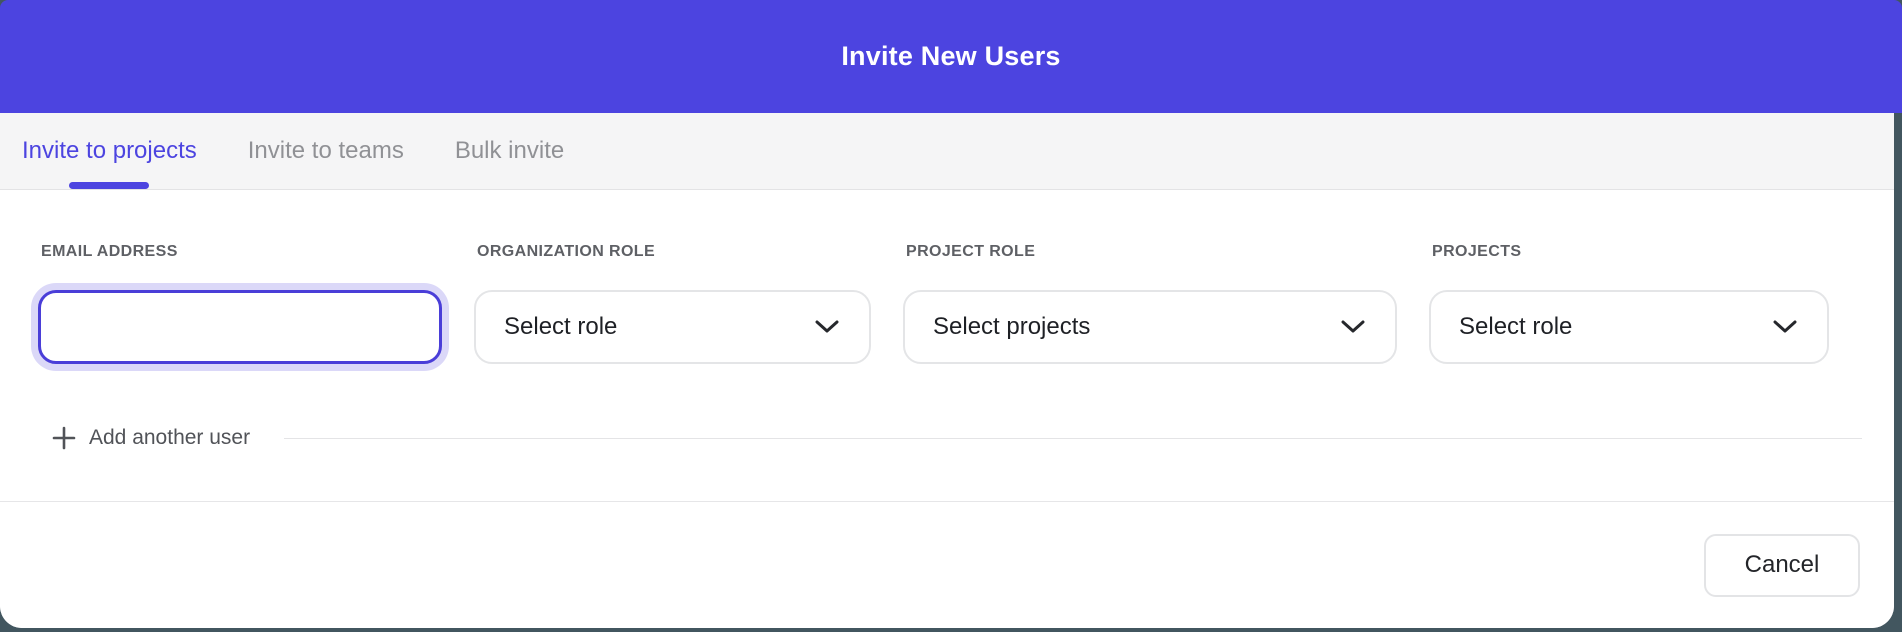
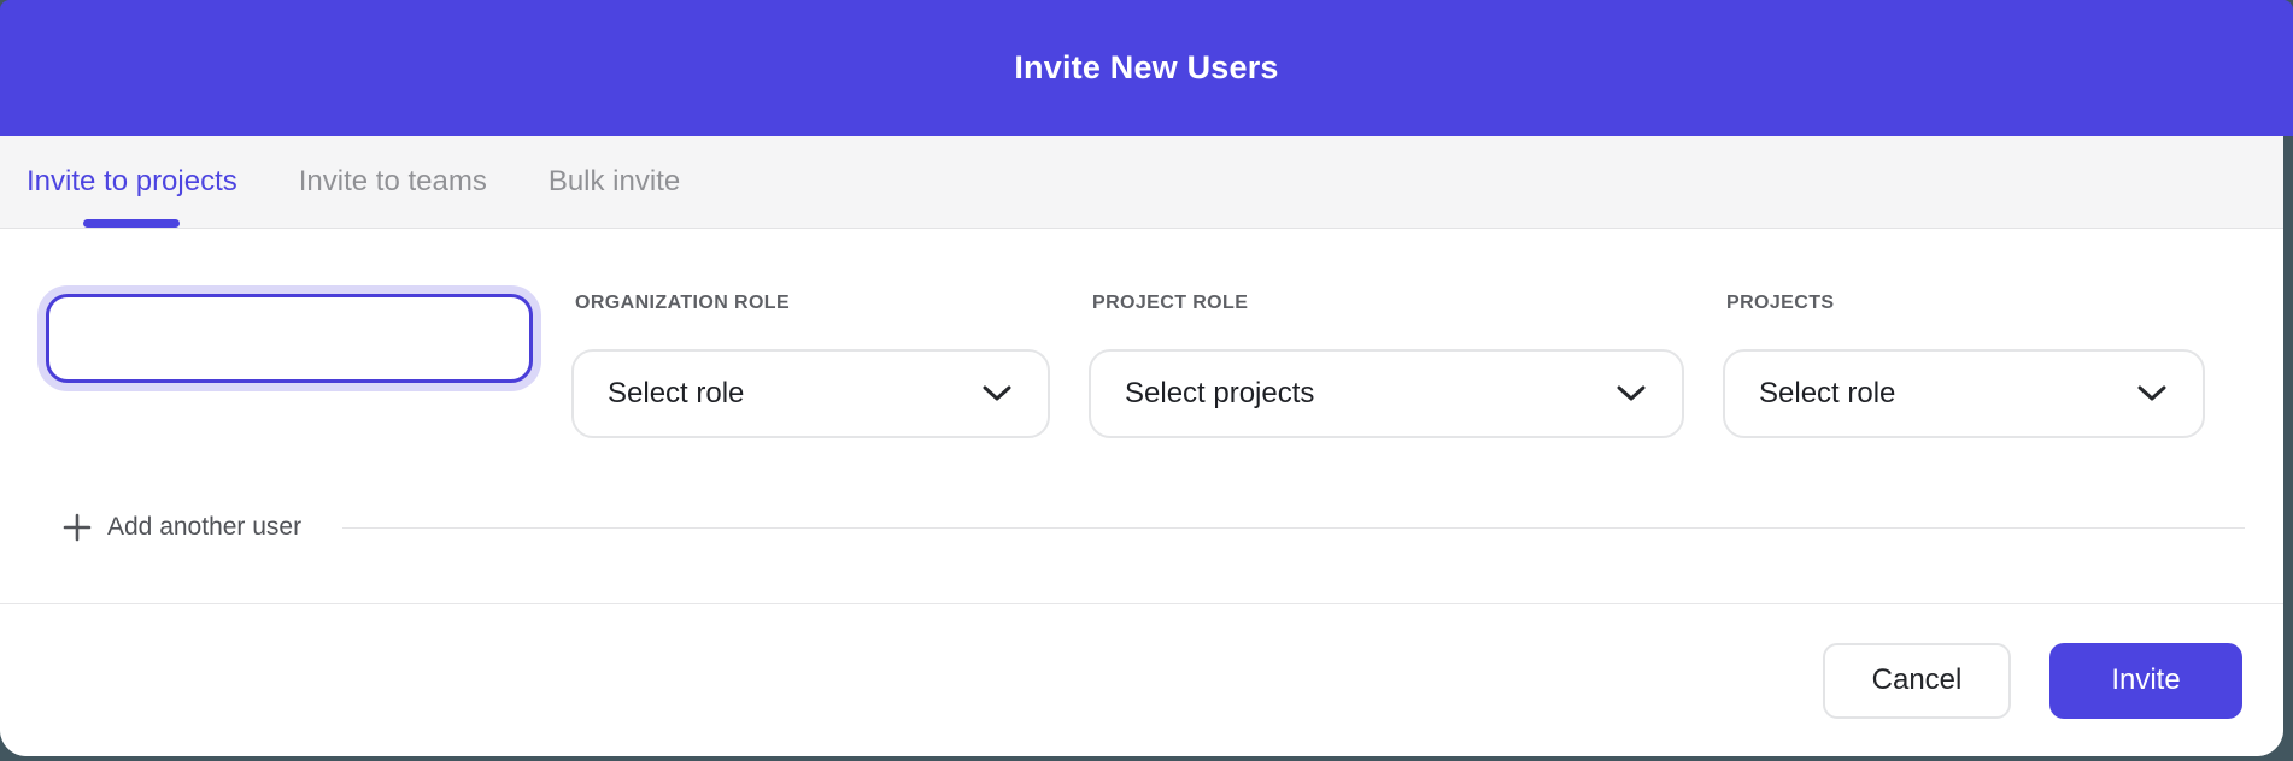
  Invite New Users
  Invite to projects
  Invite to teams
  Bulk invite
- EMAIL ADDRESS
  ORGANIZATION ROLE
  Select role
  PROJECT ROLE
  Select projects
  PROJECTS
  Select role
  Add another user
  Cancel
+ Invite
